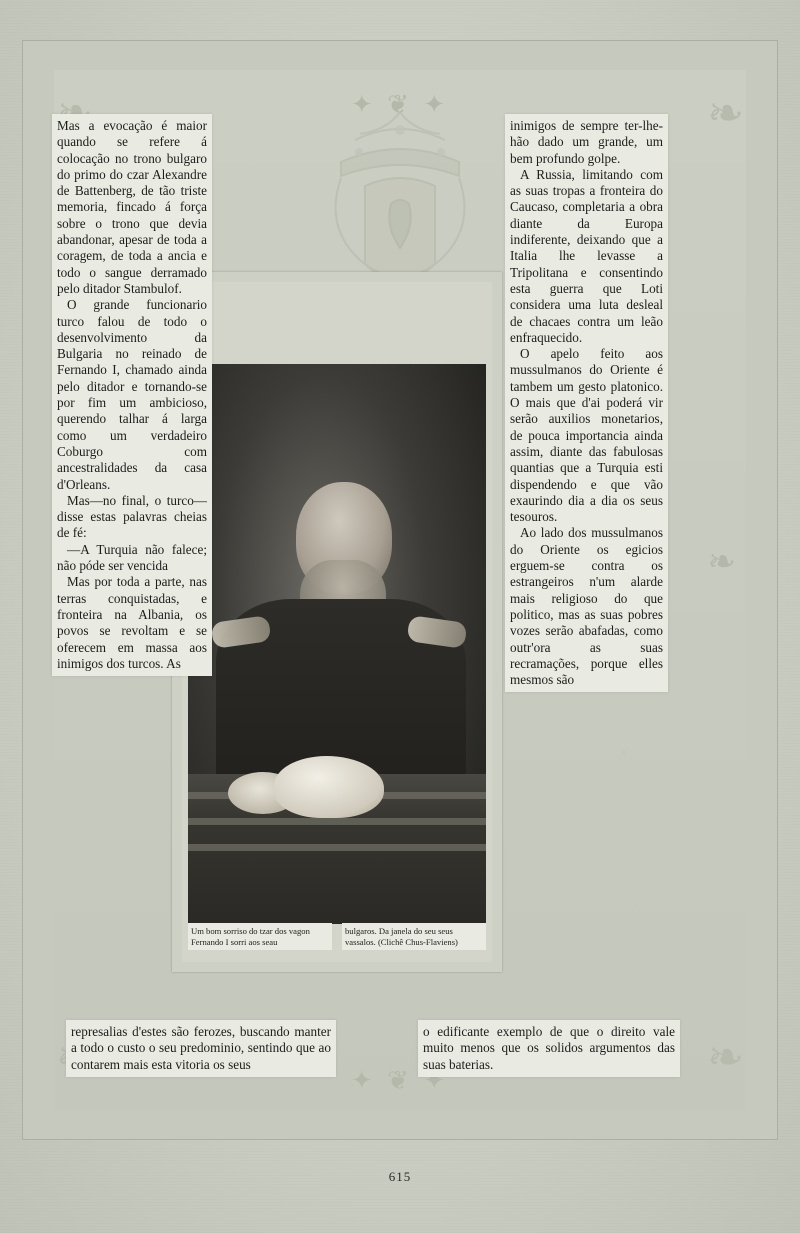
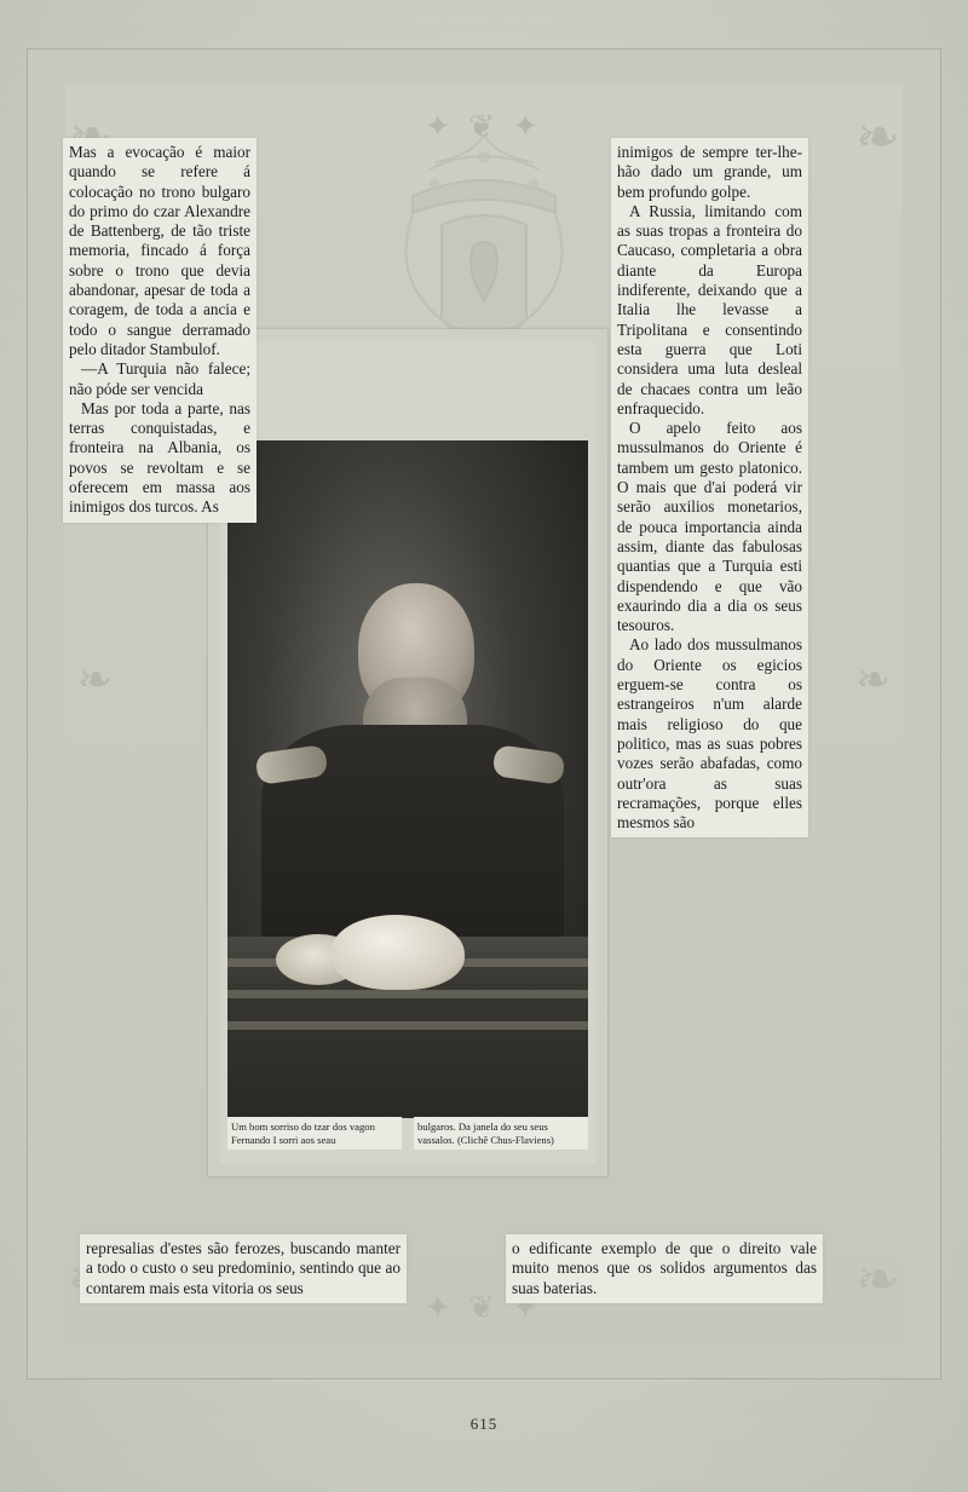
  ✦ ❦ ✦
  ✦ ❦ ✦
  Um bom sorriso do tzar dos vagon Fernando I sorri aos seau
  bulgaros. Da janela do seu seus vassalos. (Clichê Chus-Flaviens)
  Mas a evocação é maior quando se refere á colocação no trono bulgaro do primo do czar Alexandre de Battenberg, de tão triste memoria, fincado á força sobre o trono que devia abandonar, apesar de toda a coragem, de toda a ancia e todo o sangue derramado pelo ditador Stambulof.
- O grande funcionario turco falou de todo o desenvolvimento da Bulgaria no reinado de Fernando I, chamado ainda pelo ditador e tornando-se por fim um ambicioso, querendo talhar á larga como um verdadeiro Coburgo com ancestralidades da casa d'Orleans.
- Mas—no final, o turco—disse estas palavras cheias de fé:
  —A Turquia não falece; não póde ser vencida
  Mas por toda a parte, nas terras conquistadas, e fronteira na Albania, os povos se revoltam e se oferecem em massa aos inimigos dos turcos. As
  inimigos de sempre ter-lhe-hão dado um grande, um bem profundo golpe.
  A Russia, limitando com as suas tropas a fronteira do Caucaso, completaria a obra diante da Europa indiferente, deixando que a Italia lhe levasse a Tripolitana e consentindo esta guerra que Loti considera uma luta desleal de chacaes contra um leão enfraquecido.
  O apelo feito aos mussulmanos do Oriente é tambem um gesto platonico. O mais que d'ai poderá vir serão auxilios monetarios, de pouca importancia ainda assim, diante das fabulosas quantias que a Turquia esti dispendendo e que vão exaurindo dia a dia os seus tesouros.
  Ao lado dos mussulmanos do Oriente os egicios erguem-se contra os estrangeiros n'um alarde mais religioso do que politico, mas as suas pobres vozes serão abafadas, como outr'ora as suas recramações, porque elles mesmos são
  represalias d'estes são ferozes, buscando manter a todo o custo o seu predominio, sentindo que ao contarem mais esta vitoria os seus
  o edificante exemplo de que o direito vale muito menos que os solidos argumentos das suas baterias.
  615
